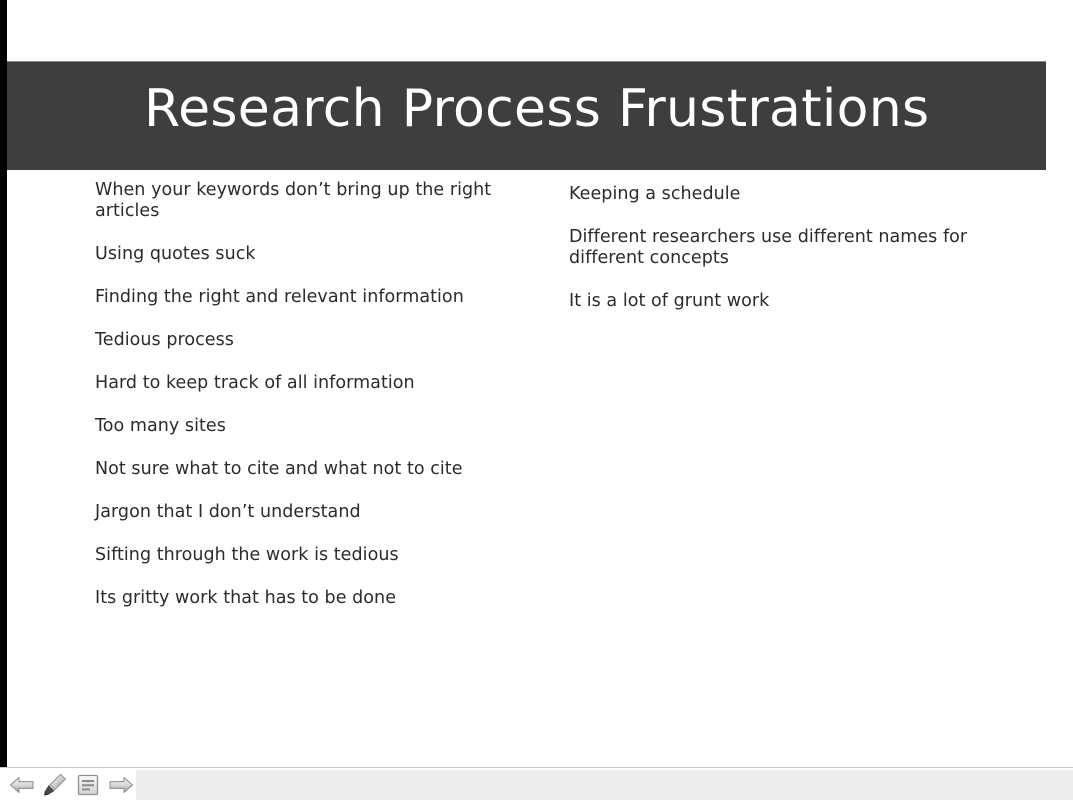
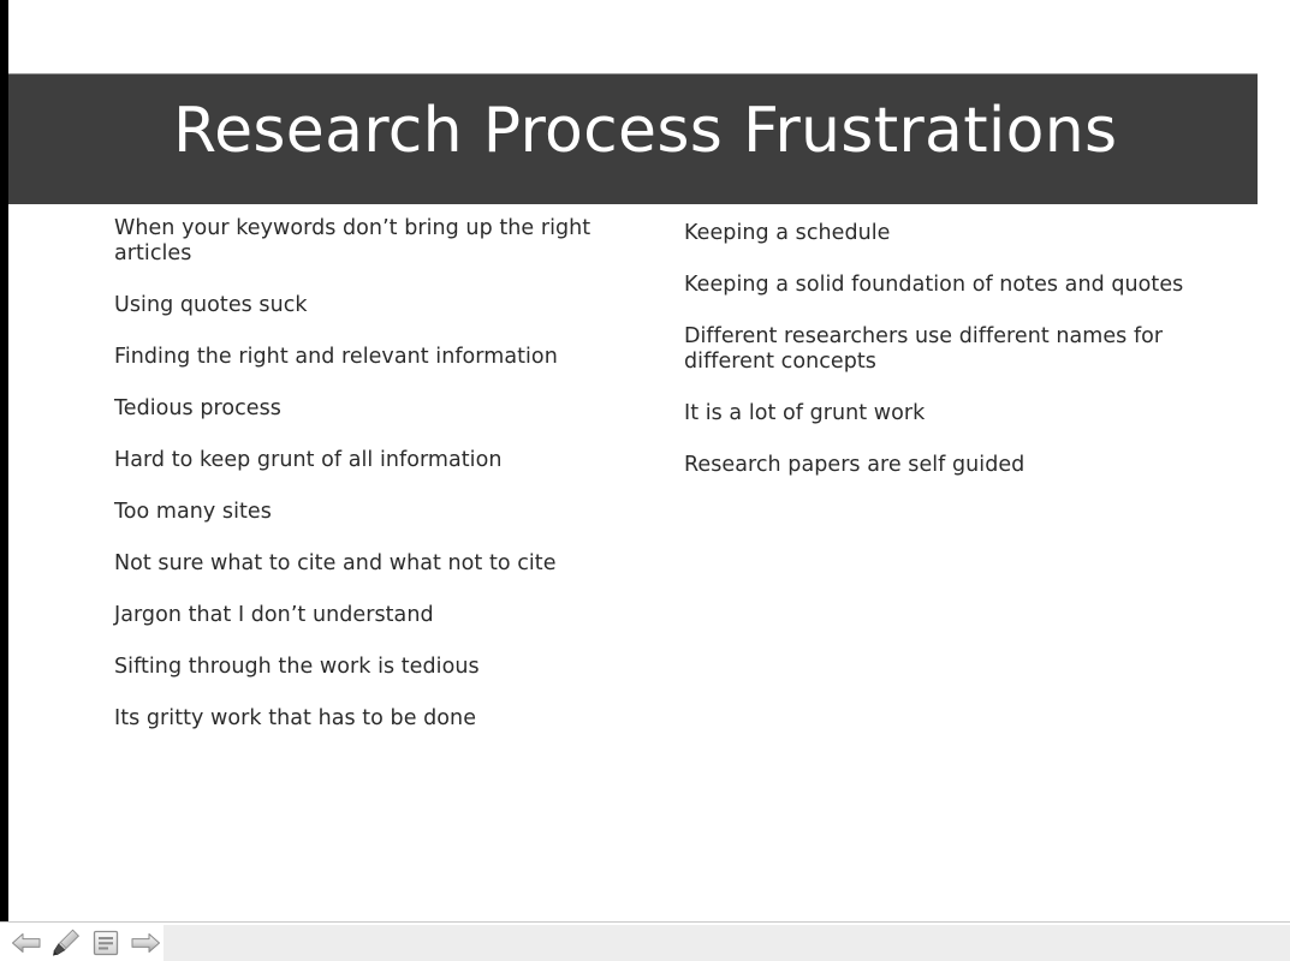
  Research Process Frustrations
  When your keywords don’t bring up the right articles
  Using quotes suck
  Finding the right and relevant information
  Tedious process
- Hard to keep track of all information
+ Hard to keep grunt of all information
  Too many sites
  Not sure what to cite and what not to cite
  Jargon that I don’t understand
  Sifting through the work is tedious
  Its gritty work that has to be done
  Keeping a schedule
+ Keeping a solid foundation of notes and quotes
  Different researchers use different names for different concepts
  It is a lot of grunt work
+ Research papers are self guided
